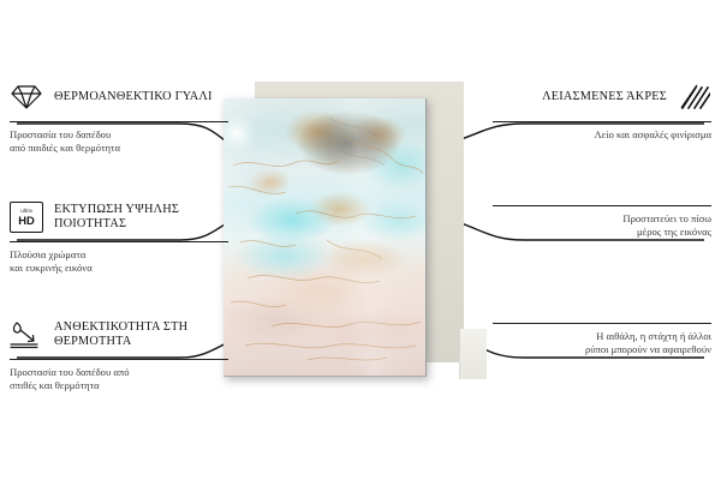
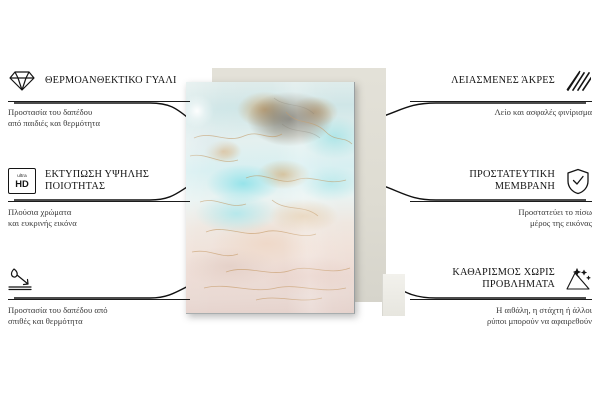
  ΘΕΡΜΟΑΝΘΕΚΤΙΚΟ ΓΥΑΛΙ
  Προστασία του δαπέδου
  από παιδιές και θερμότητα
  HD
  ΕΚΤΥΠΩΣΗ ΥΨΗΛΗΣ ΠΟΙΟΤΗΤΑΣ
  Πλούσια χρώματα
  και ευκρινής εικόνα
- ΑΝΘΕΚΤΙΚΟΤΗΤΑ ΣΤΗ ΘΕΡΜΟΤΗΤΑ
  Προστασία του δαπέδου από
  σπιθές και θερμότητα
  ΛΕΙΑΣΜΕΝΕΣ ΆΚΡΕΣ
  Λείο και ασφαλές φινίρισμα
+ ΠΡΟΣΤΑΤΕΥΤΙΚΗ ΜΕΜΒΡΑΝΗ
  Προστατεύει το πίσω
  μέρος της εικόνας
+ ΚΑΘΑΡΙΣΜΟΣ ΧΩΡΙΣ ΠΡΟΒΛΗΜΑΤΑ
  Η αιθάλη, η στάχτη ή άλλοι
  ρύποι μπορούν να αφαιρεθούν
